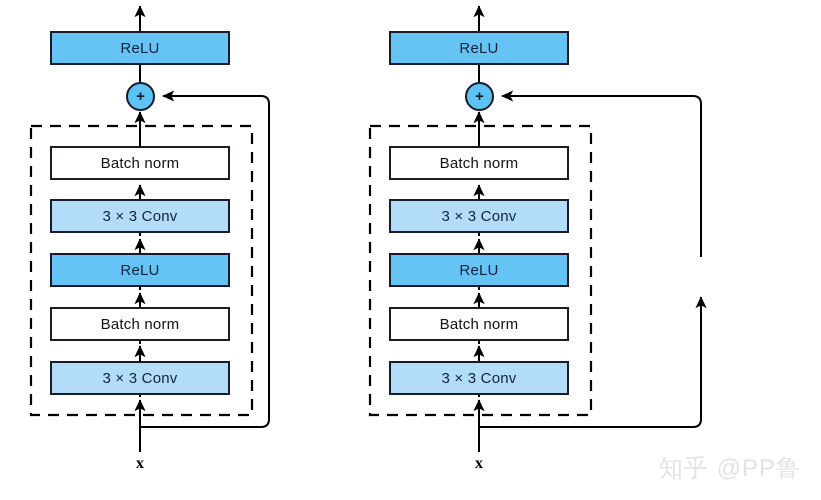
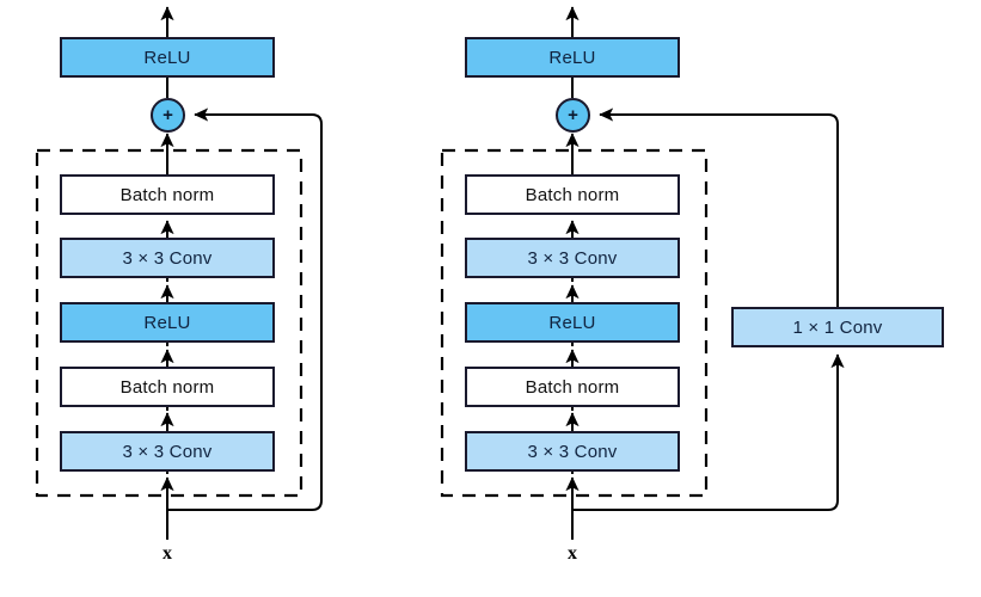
  ReLU
  +
  Batch norm
  3 × 3 Conv
  ReLU
  Batch norm
  3 × 3 Conv
  x
  ReLU
  +
  Batch norm
  3 × 3 Conv
  ReLU
  Batch norm
  3 × 3 Conv
+ 1 × 1 Conv
  x
- 知乎 @PP鲁
